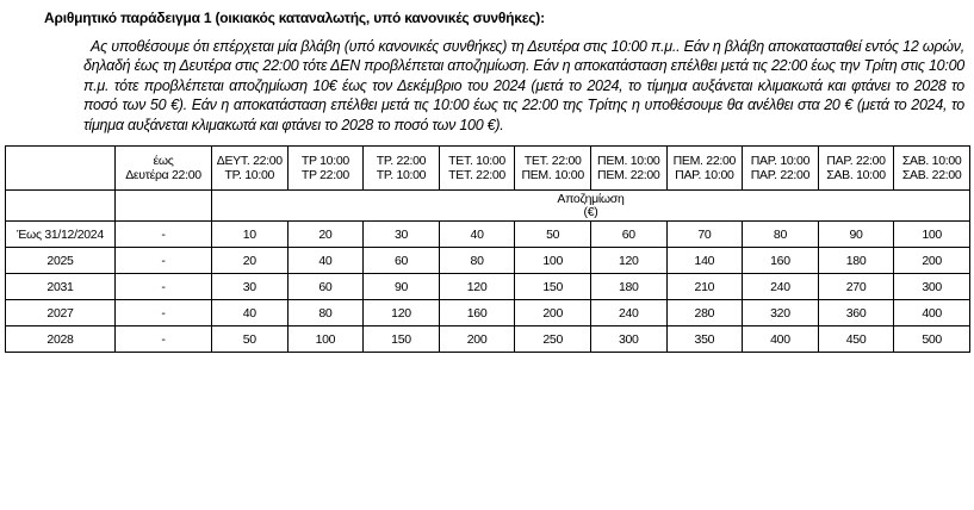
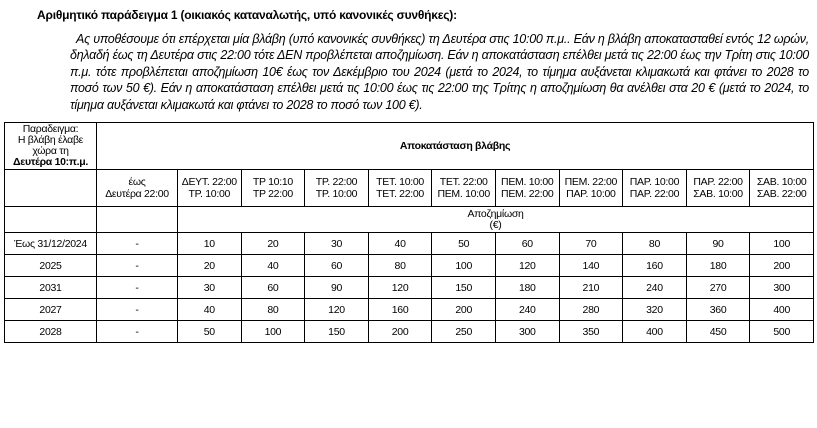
  Αριθμητικό παράδειγμα 1 (οικιακός καταναλωτής, υπό κανονικές συνθήκες):
- Ας υποθέσουμε ότι επέρχεται μία βλάβη (υπό κανονικές συνθήκες) τη Δευτέρα στις 10:00 π.μ.. Εάν η βλάβη αποκατασταθεί εντός 12 ωρών, δηλαδή έως τη Δευτέρα στις 22:00 τότε ΔΕΝ προβλέπεται αποζημίωση. Εάν η αποκατάσταση επέλθει μετά τις 22:00 έως την Τρίτη στις 10:00 π.μ. τότε προβλέπεται αποζημίωση 10€ έως τον Δεκέμβριο του 2024 (μετά το 2024, το τίμημα αυξάνεται κλιμακωτά και φτάνει το 2028 το ποσό των 50 €). Εάν η αποκατάσταση επέλθει μετά τις 10:00 έως τις 22:00 της Τρίτης η υποθέσουμε θα ανέλθει στα 20 € (μετά το 2024, το τίμημα αυξάνεται κλιμακωτά και φτάνει το 2028 το ποσό των 100 €).
+ Ας υποθέσουμε ότι επέρχεται μία βλάβη (υπό κανονικές συνθήκες) τη Δευτέρα στις 10:00 π.μ.. Εάν η βλάβη αποκατασταθεί εντός 12 ωρών, δηλαδή έως τη Δευτέρα στις 22:00 τότε ΔΕΝ προβλέπεται αποζημίωση. Εάν η αποκατάσταση επέλθει μετά τις 22:00 έως την Τρίτη στις 10:00 π.μ. τότε προβλέπεται αποζημίωση 10€ έως τον Δεκέμβριο του 2024 (μετά το 2024, το τίμημα αυξάνεται κλιμακωτά και φτάνει το 2028 το ποσό των 50 €). Εάν η αποκατάσταση επέλθει μετά τις 10:00 έως τις 22:00 της Τρίτης η αποζημίωση θα ανέλθει στα 20 € (μετά το 2024, το τίμημα αυξάνεται κλιμακωτά και φτάνει το 2028 το ποσό των 100 €).
+ Παραδειγμα: Η βλάβη έλαβε χώρα τη Δευτέρα 10:π.μ.	Αποκατάσταση βλάβης
- 	έως Δευτέρα 22:00	ΔΕΥΤ. 22:00 ΤΡ. 10:00	ΤΡ 10:00 ΤΡ 22:00	ΤΡ. 22:00 ΤΡ. 10:00	ΤΕΤ. 10:00 ΤΕΤ. 22:00	ΤΕΤ. 22:00 ΠΕΜ. 10:00	ΠΕΜ. 10:00 ΠΕΜ. 22:00	ΠΕΜ. 22:00 ΠΑΡ. 10:00	ΠΑΡ. 10:00 ΠΑΡ. 22:00	ΠΑΡ. 22:00 ΣΑΒ. 10:00	ΣΑΒ. 10:00 ΣΑΒ. 22:00
+ 	έως Δευτέρα 22:00	ΔΕΥΤ. 22:00 ΤΡ. 10:00	ΤΡ 10:10 ΤΡ 22:00	ΤΡ. 22:00 ΤΡ. 10:00	ΤΕΤ. 10:00 ΤΕΤ. 22:00	ΤΕΤ. 22:00 ΠΕΜ. 10:00	ΠΕΜ. 10:00 ΠΕΜ. 22:00	ΠΕΜ. 22:00 ΠΑΡ. 10:00	ΠΑΡ. 10:00 ΠΑΡ. 22:00	ΠΑΡ. 22:00 ΣΑΒ. 10:00	ΣΑΒ. 10:00 ΣΑΒ. 22:00
  		Αποζημίωση (€)
  Έως 31/12/2024	-	10	20	30	40	50	60	70	80	90	100
  2025	-	20	40	60	80	100	120	140	160	180	200
  2031	-	30	60	90	120	150	180	210	240	270	300
  2027	-	40	80	120	160	200	240	280	320	360	400
  2028	-	50	100	150	200	250	300	350	400	450	500
